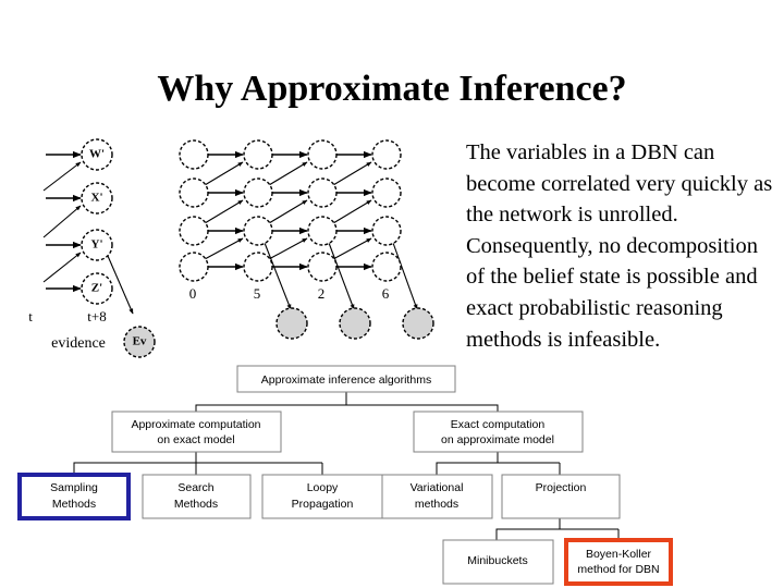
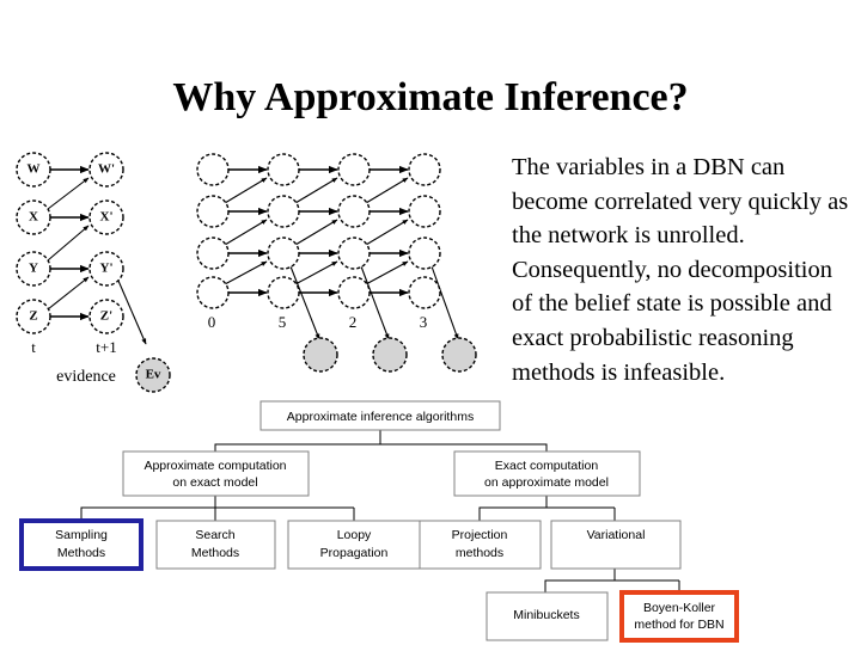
  Why Approximate Inference?
  The variables in a DBN can become correlated very quickly as the network is unrolled. Consequently, no decomposition of the belief state is possible and exact probabilistic reasoning methods is infeasible.
+ W
+ X
+ Y
+ Z
  W'
  X'
  Y'
  Z'
  t
- t+8
+ t+1
  evidence
  Ev
  0
  5
  2
- 6
+ 3
  Approximate inference algorithms
  Approximate computation
  on exact model
  Exact computation
  on approximate model
  Sampling
  Methods
  Search
  Methods
  Loopy
  Propagation
- Variational
+ Projection
  methods
- Projection
+ Variational
  Minibuckets
  Boyen-Koller
  method for DBN
